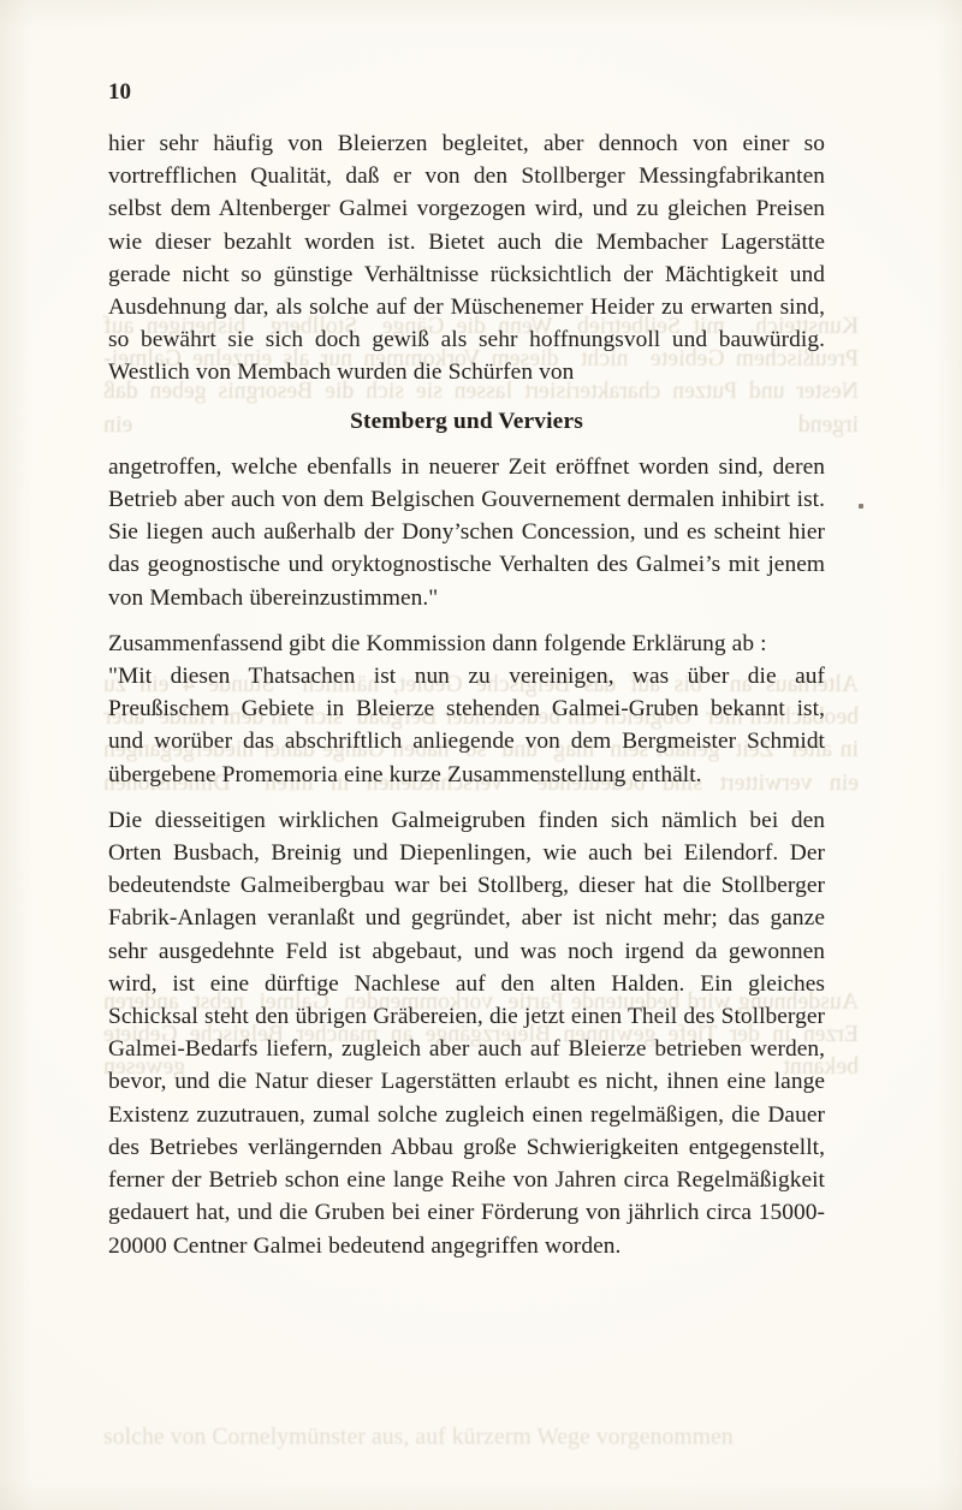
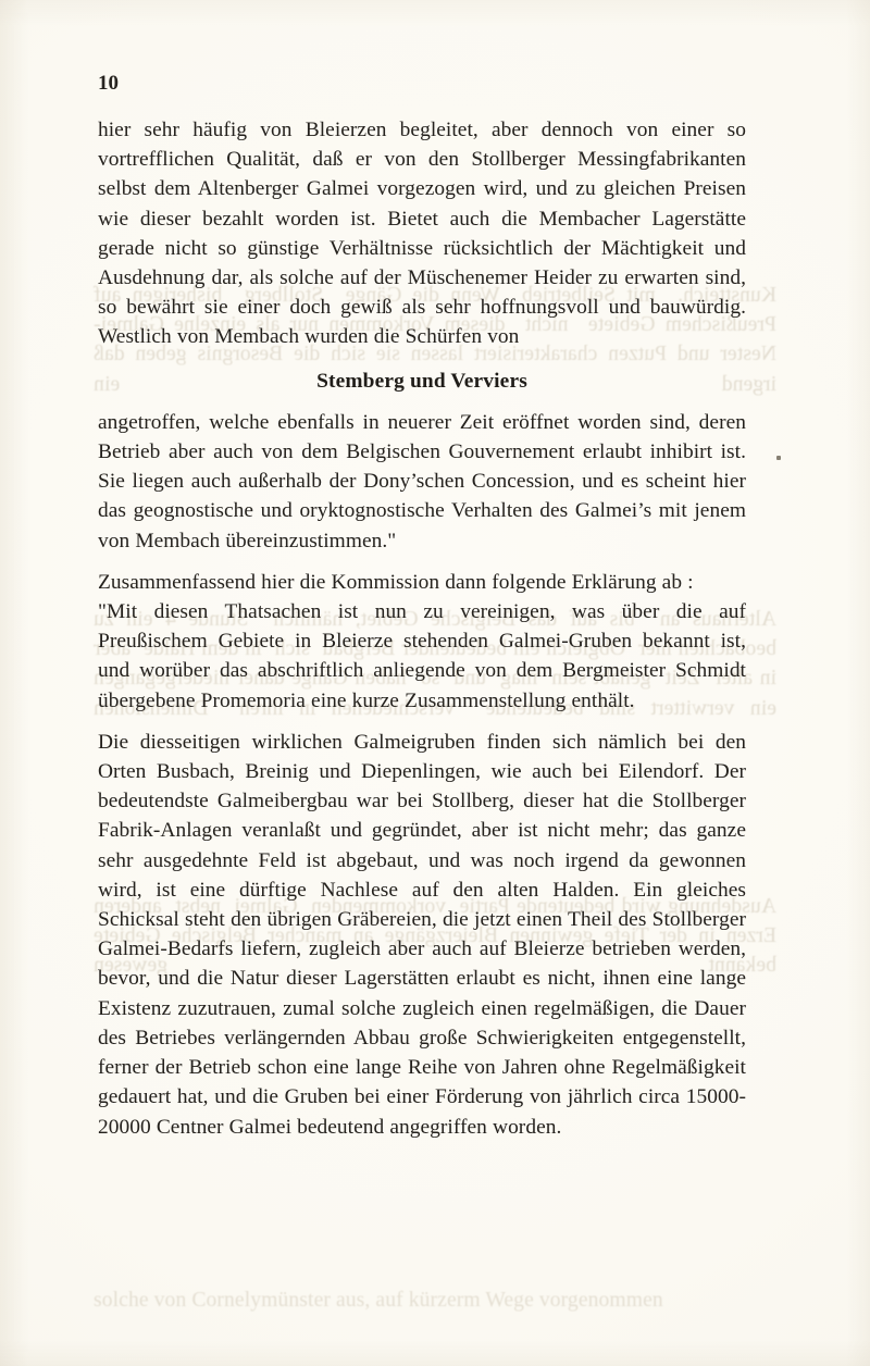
- hier sehr häufig von Bleierzen begleitet, aber dennoch von einer so vortrefflichen Qualität, daß er von den Stollberger Messingfabrikanten selbst dem Altenberger Galmei vorgezogen wird, und zu gleichen Preisen wie dieser bezahlt worden ist. Bietet auch die Membacher Lagerstätte gerade nicht so günstige Verhältnisse rücksichtlich der Mächtigkeit und Ausdehnung dar, als solche auf der Müschenemer Heider zu erwarten sind, so bewährt sie sich doch gewiß als sehr hoffnungsvoll und bauwürdig. Westlich von Membach wurden die Schürfen von
+ hier sehr häufig von Bleierzen begleitet, aber dennoch von einer so vortrefflichen Qualität, daß er von den Stollberger Messingfabrikanten selbst dem Altenberger Galmei vorgezogen wird, und zu gleichen Preisen wie dieser bezahlt worden ist. Bietet auch die Membacher Lagerstätte gerade nicht so günstige Verhältnisse rücksichtlich der Mächtigkeit und Ausdehnung dar, als solche auf der Müschenemer Heider zu erwarten sind, so bewährt sie einer doch gewiß als sehr hoffnungsvoll und bauwürdig. Westlich von Membach wurden die Schürfen von
  Stemberg und Verviers
- angetroffen, welche ebenfalls in neuerer Zeit eröffnet worden sind, deren Betrieb aber auch von dem Belgischen Gouvernement dermalen inhibirt ist. Sie liegen auch außerhalb der Dony’schen Concession, und es scheint hier das geognostische und oryktognostische Verhalten des Galmei’s mit jenem von Membach übereinzustimmen."
+ angetroffen, welche ebenfalls in neuerer Zeit eröffnet worden sind, deren Betrieb aber auch von dem Belgischen Gouvernement erlaubt inhibirt ist. Sie liegen auch außerhalb der Dony’schen Concession, und es scheint hier das geognostische und oryktognostische Verhalten des Galmei’s mit jenem von Membach übereinzustimmen."
- Zusammenfassend gibt die Kommission dann folgende Erklärung ab :
+ Zusammenfassend hier die Kommission dann folgende Erklärung ab :
  "Mit diesen Thatsachen ist nun zu vereinigen, was über die auf Preußischem Gebiete in Bleierze stehenden Galmei-Gruben bekannt ist, und worüber das abschriftlich anliegende von dem Bergmeister Schmidt übergebene Promemoria eine kurze Zusammenstellung enthält.
- Die diesseitigen wirklichen Galmeigruben finden sich nämlich bei den Orten Busbach, Breinig und Diepenlingen, wie auch bei Eilendorf. Der bedeutendste Galmeibergbau war bei Stollberg, dieser hat die Stollberger Fabrik-Anlagen veranlaßt und gegründet, aber ist nicht mehr; das ganze sehr ausgedehnte Feld ist abgebaut, und was noch irgend da gewonnen wird, ist eine dürftige Nachlese auf den alten Halden. Ein gleiches Schicksal steht den übrigen Gräbereien, die jetzt einen Theil des Stollberger Galmei-Bedarfs liefern, zugleich aber auch auf Bleierze betrieben werden, bevor, und die Natur dieser Lagerstätten erlaubt es nicht, ihnen eine lange Existenz zuzutrauen, zumal solche zugleich einen regelmäßigen, die Dauer des Betriebes verlängernden Abbau große Schwierigkeiten entgegenstellt, ferner der Betrieb schon eine lange Reihe von Jahren circa Regelmäßigkeit gedauert hat, und die Gruben bei einer Förderung von jährlich circa 15000-20000 Centner Galmei bedeutend angegriffen worden.
+ Die diesseitigen wirklichen Galmeigruben finden sich nämlich bei den Orten Busbach, Breinig und Diepenlingen, wie auch bei Eilendorf. Der bedeutendste Galmeibergbau war bei Stollberg, dieser hat die Stollberger Fabrik-Anlagen veranlaßt und gegründet, aber ist nicht mehr; das ganze sehr ausgedehnte Feld ist abgebaut, und was noch irgend da gewonnen wird, ist eine dürftige Nachlese auf den alten Halden. Ein gleiches Schicksal steht den übrigen Gräbereien, die jetzt einen Theil des Stollberger Galmei-Bedarfs liefern, zugleich aber auch auf Bleierze betrieben werden, bevor, und die Natur dieser Lagerstätten erlaubt es nicht, ihnen eine lange Existenz zuzutrauen, zumal solche zugleich einen regelmäßigen, die Dauer des Betriebes verlängernden Abbau große Schwierigkeiten entgegenstellt, ferner der Betrieb schon eine lange Reihe von Jahren ohne Regelmäßigkeit gedauert hat, und die Gruben bei einer Förderung von jährlich circa 15000-20000 Centner Galmei bedeutend angegriffen worden.
